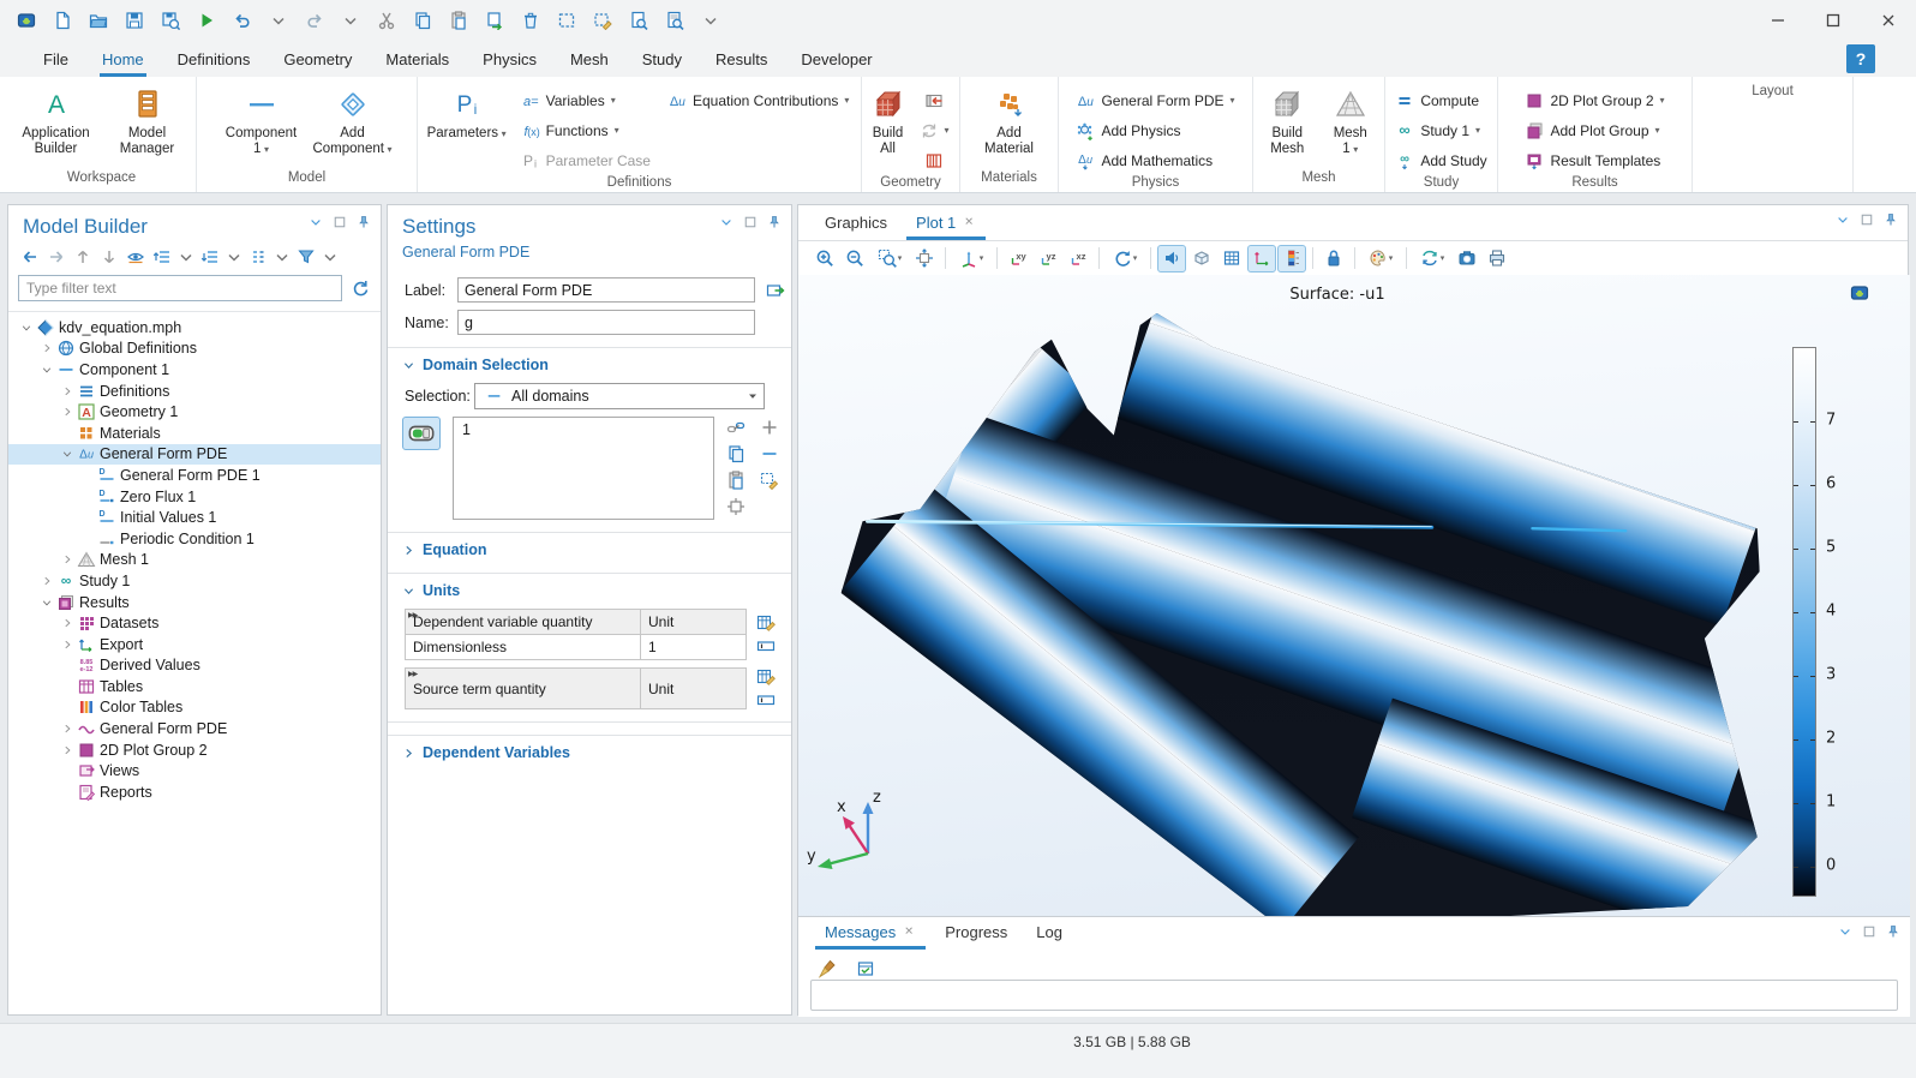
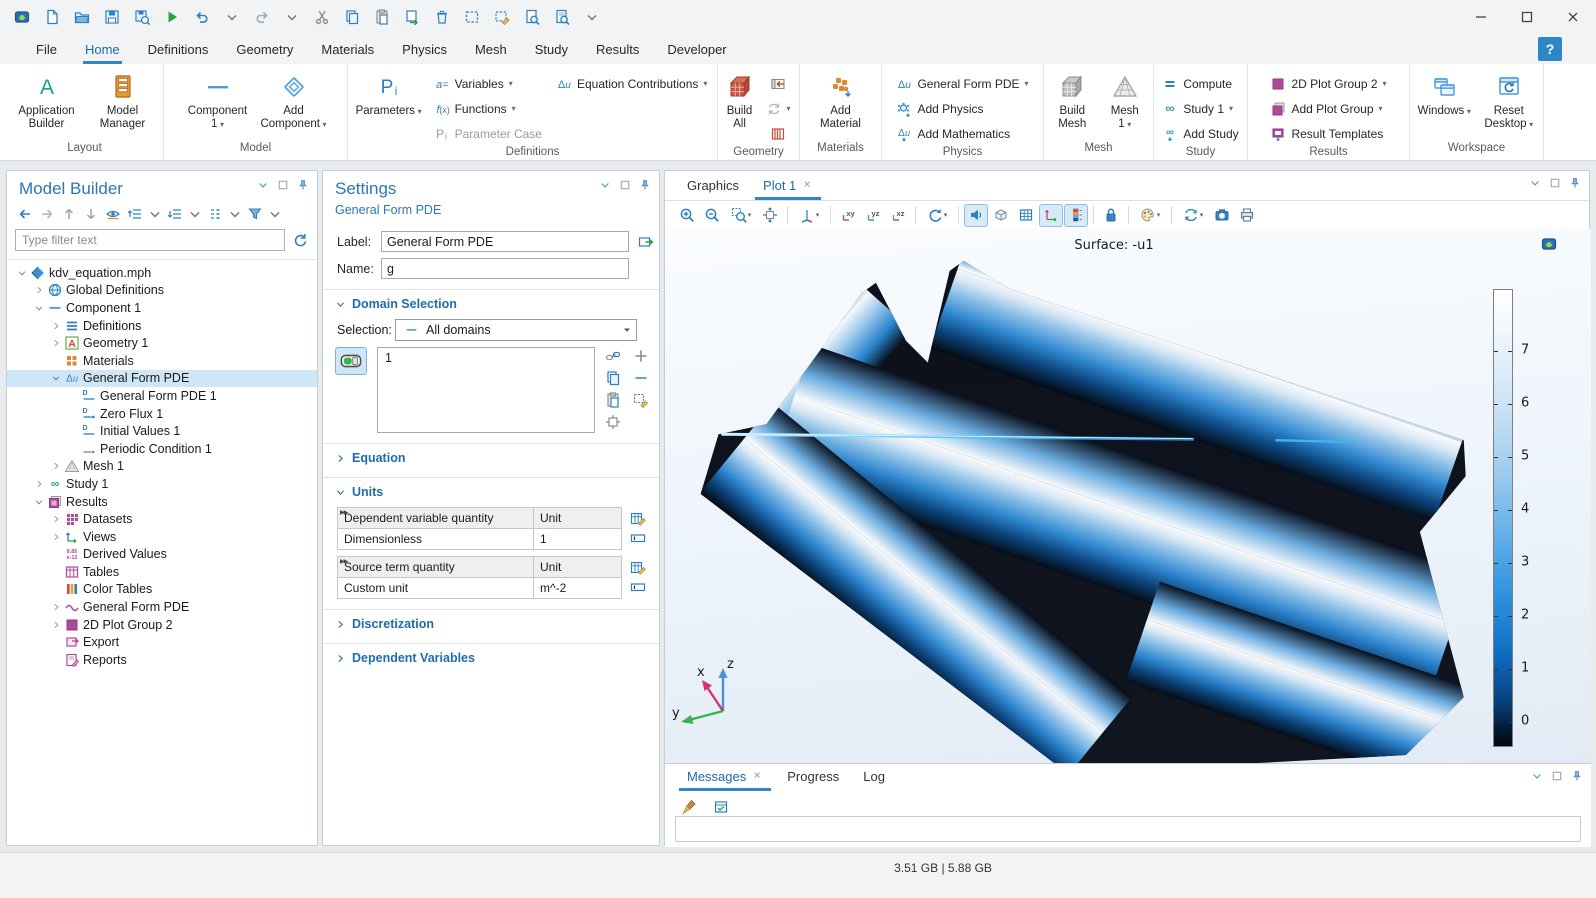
  File
  Home
  Definitions
  Geometry
  Materials
  Physics
  Mesh
  Study
  Results
  Developer
  ?
  A
  Application
  Builder
  Model
  Manager
- Workspace
+ Layout
  Component
  1 ▾
  Add
  Component ▾
  Model
  P
  i
  Parameters ▾
  a
  =
  Variables
  ▾
  f
  (x)
  Functions
  ▾
  P
  i
  Parameter Case
  Δ
  u
  Equation Contributions
  ▾
  Definitions
  Build
  All
  ▾
  Geometry
  Add
  Material
  Materials
  Δ
  u
  General Form PDE
  ▾
  Add Physics
  Δ
  u
  Add Mathematics
  Physics
  Build
  Mesh
  Mesh
  1 ▾
  Mesh
  Compute
  ∞
  Study 1
  ▾
  ∞
  Add Study
  Study
  2D Plot Group 2
  ▾
  Add Plot Group
  ▾
  Result Templates
  Results
+ Windows ▾
+ Reset
+ Desktop ▾
- Layout
+ Workspace
  Model Builder
  Type filter text
  kdv_equation.mph
  Global Definitions
  Component 1
  Definitions
  A
  Geometry 1
  Materials
  Δ
  u
  General Form PDE
  General Form PDE 1
  Zero Flux 1
  Initial Values 1
  Periodic Condition 1
  Mesh 1
  ∞
  Study 1
  Results
  Datasets
- Export
+ Views
  Derived Values
  Tables
  Color Tables
  General Form PDE
  2D Plot Group 2
- Views
+ Export
  Reports
  Settings
  General Form PDE
  Label:
  General Form PDE
  Name:
  g
  Domain Selection
  Selection:
  All domains
  1
  Equation
  Units
  Dependent variable quantity	Unit
  Dimensionless	1
  Source term quantity	Unit
+ Custom unit	m^-2
+ Discretization
  Dependent Variables
  Graphics
  Plot 1
  ▾
  ▾
  xy
  yz
  xz
  ▾
  ▾
  ▾
  Surface: -u1
  7
  6
  5
  4
  3
  2
  1
  0
  z
  x
  y
  Messages
  Progress
  Log
  3.51 GB | 5.88 GB
